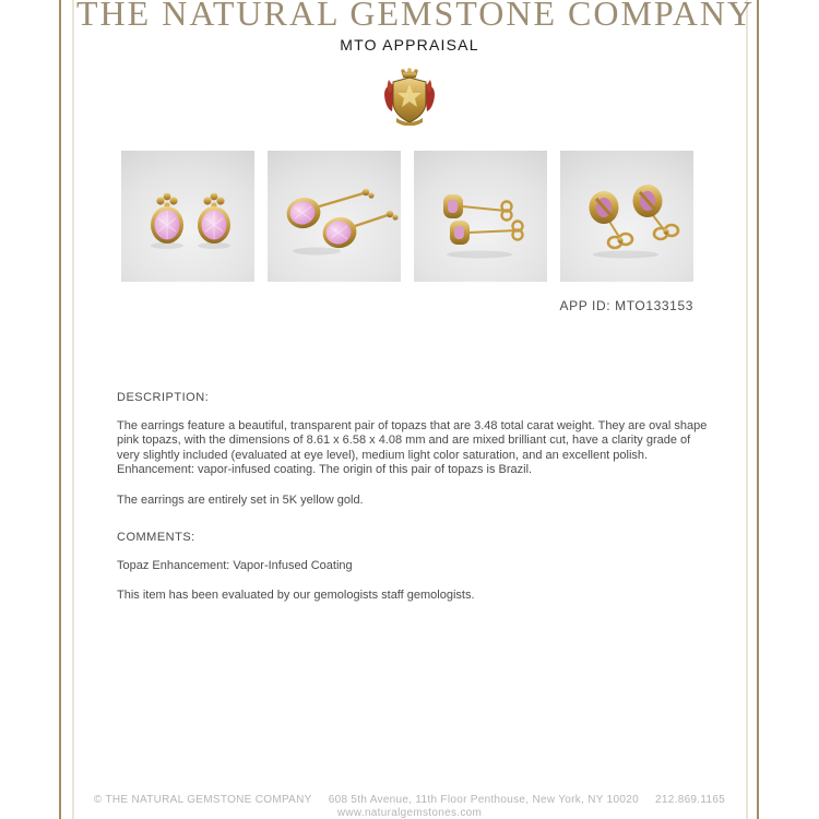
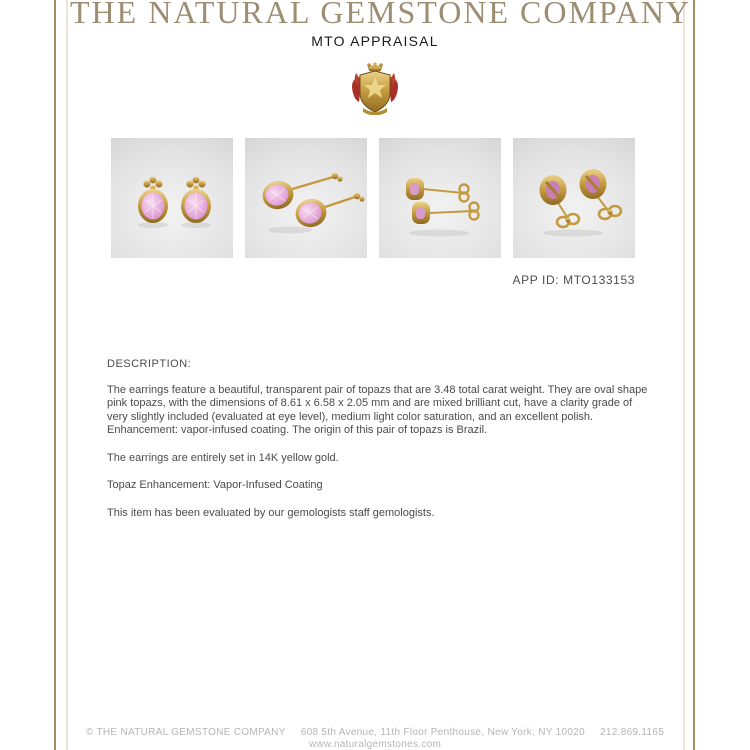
  THE NATURAL GEMSTONE COMPANY
  MTO APPRAISAL
  APP ID: MTO133153
  DESCRIPTION:
- The earrings feature a beautiful, transparent pair of topazs that are 3.48 total carat weight. They are oval shape pink topazs, with the dimensions of 8.61 x 6.58 x 4.08 mm and are mixed brilliant cut, have a clarity grade of very slightly included (evaluated at eye level), medium light color saturation, and an excellent polish. Enhancement: vapor-infused coating. The origin of this pair of topazs is Brazil.
+ The earrings feature a beautiful, transparent pair of topazs that are 3.48 total carat weight. They are oval shape pink topazs, with the dimensions of 8.61 x 6.58 x 2.05 mm and are mixed brilliant cut, have a clarity grade of very slightly included (evaluated at eye level), medium light color saturation, and an excellent polish. Enhancement: vapor-infused coating. The origin of this pair of topazs is Brazil.
- The earrings are entirely set in 5K yellow gold.
+ The earrings are entirely set in 14K yellow gold.
- COMMENTS:
  Topaz Enhancement: Vapor-Infused Coating
  This item has been evaluated by our gemologists staff gemologists.
  © THE NATURAL GEMSTONE COMPANY 608 5th Avenue, 11th Floor Penthouse, New York, NY 10020 212.869.1165
  www.naturalgemstones.com
